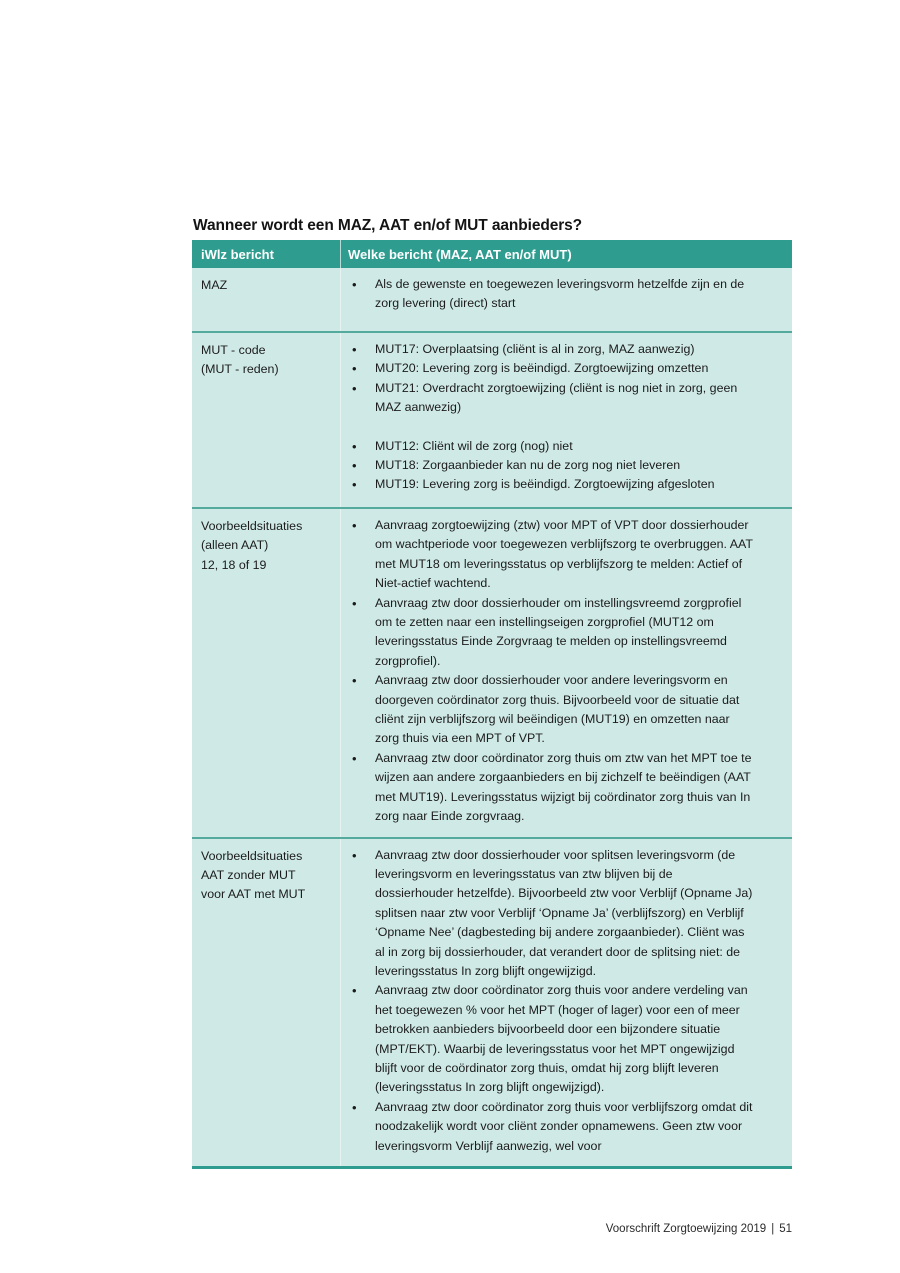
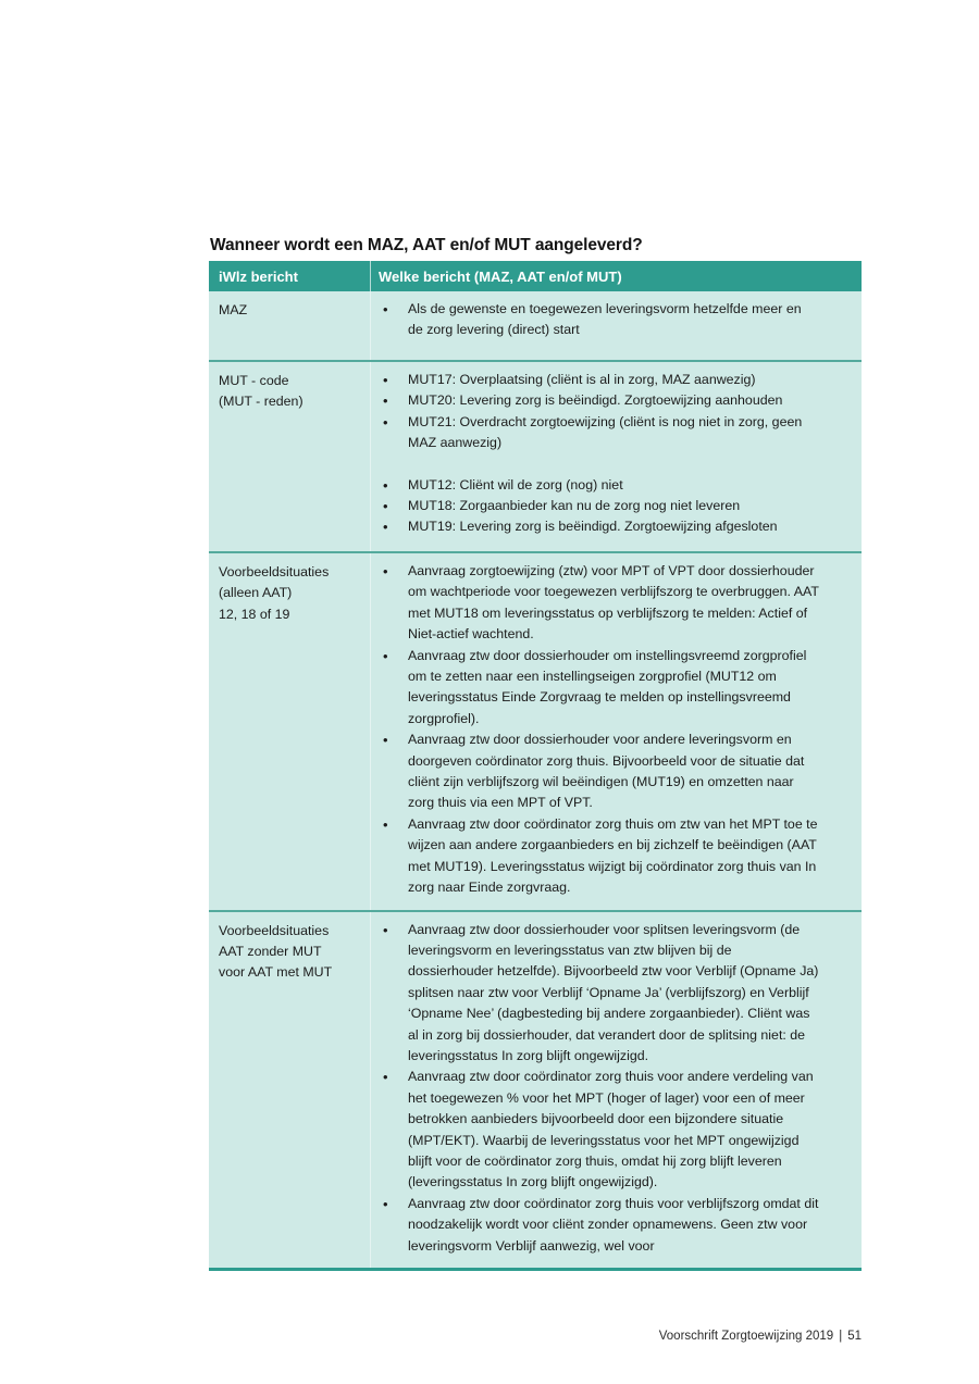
- Wanneer wordt een MAZ, AAT en/of MUT aanbieders?
+ Wanneer wordt een MAZ, AAT en/of MUT aangeleverd?
  iWlz bericht
  Welke bericht (MAZ, AAT en/of MUT)
  MAZ
- Als de gewenste en toegewezen leveringsvorm hetzelfde zijn en de zorg levering (direct) start
+ Als de gewenste en toegewezen leveringsvorm hetzelfde meer en de zorg levering (direct) start
  MUT - code
  (MUT - reden)
  MUT17: Overplaatsing (cliënt is al in zorg, MAZ aanwezig)
- MUT20: Levering zorg is beëindigd. Zorgtoewijzing omzetten
+ MUT20: Levering zorg is beëindigd. Zorgtoewijzing aanhouden
  MUT21: Overdracht zorgtoewijzing (cliënt is nog niet in zorg, geen MAZ aanwezig)
  MUT12: Cliënt wil de zorg (nog) niet
  MUT18: Zorgaanbieder kan nu de zorg nog niet leveren
  MUT19: Levering zorg is beëindigd. Zorgtoewijzing afgesloten
  Voorbeeldsituaties
  (alleen AAT)
  12, 18 of 19
  Aanvraag zorgtoewijzing (ztw) voor MPT of VPT door dossierhouder om wachtperiode voor toegewezen verblijfszorg te overbruggen. AAT met MUT18 om leveringsstatus op verblijfszorg te melden: Actief of Niet-actief wachtend.
  Aanvraag ztw door dossierhouder om instellingsvreemd zorgprofiel om te zetten naar een instellingseigen zorgprofiel (MUT12 om leveringsstatus Einde Zorgvraag te melden op instellingsvreemd zorgprofiel).
  Aanvraag ztw door dossierhouder voor andere leveringsvorm en doorgeven coördinator zorg thuis. Bijvoorbeeld voor de situatie dat cliënt zijn verblijfszorg wil beëindigen (MUT19) en omzetten naar zorg thuis via een MPT of VPT.
  Aanvraag ztw door coördinator zorg thuis om ztw van het MPT toe te wijzen aan andere zorgaanbieders en bij zichzelf te beëindigen (AAT met MUT19). Leveringsstatus wijzigt bij coördinator zorg thuis van In zorg naar Einde zorgvraag.
  Voorbeeldsituaties
  AAT zonder MUT
  voor AAT met MUT
  Aanvraag ztw door dossierhouder voor splitsen leveringsvorm (de leveringsvorm en leveringsstatus van ztw blijven bij de dossierhouder hetzelfde). Bijvoorbeeld ztw voor Verblijf (Opname Ja) splitsen naar ztw voor Verblijf ‘Opname Ja’ (verblijfszorg) en Verblijf ‘Opname Nee’ (dagbesteding bij andere zorgaanbieder). Cliënt was al in zorg bij dossierhouder, dat verandert door de splitsing niet: de leveringsstatus In zorg blijft ongewijzigd.
  Aanvraag ztw door coördinator zorg thuis voor andere verdeling van het toegewezen % voor het MPT (hoger of lager) voor een of meer betrokken aanbieders bijvoorbeeld door een bijzondere situatie (MPT/EKT). Waarbij de leveringsstatus voor het MPT ongewijzigd blijft voor de coördinator zorg thuis, omdat hij zorg blijft leveren (leveringsstatus In zorg blijft ongewijzigd).
  Aanvraag ztw door coördinator zorg thuis voor verblijfszorg omdat dit noodzakelijk wordt voor cliënt zonder opnamewens. Geen ztw voor leveringsvorm Verblijf aanwezig, wel voor
  Voorschrift Zorgtoewijzing 2019 | 51
